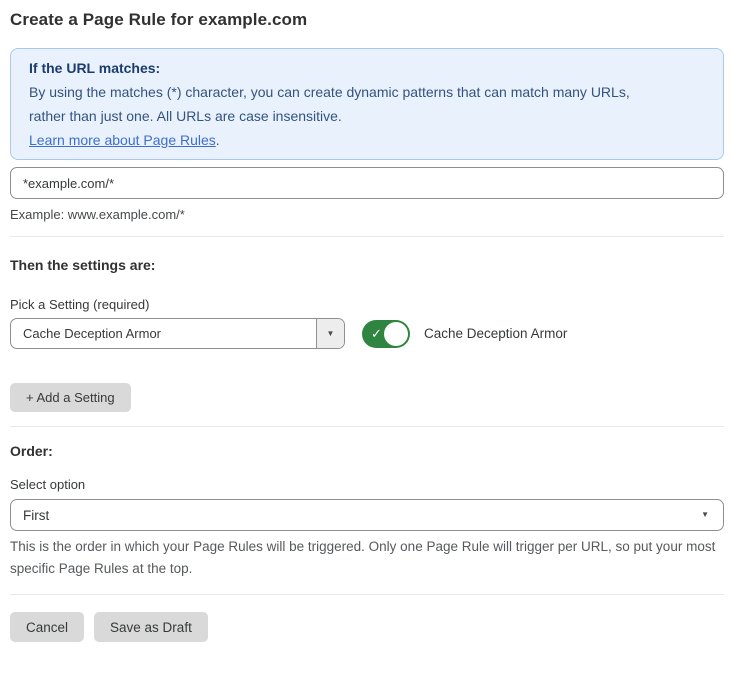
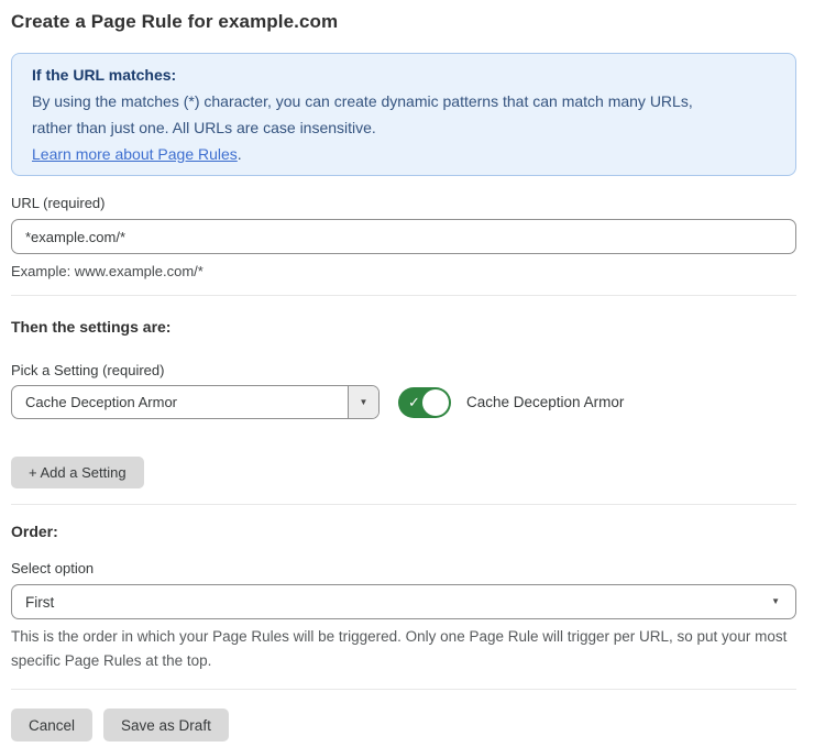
  Create a Page Rule for example.com
  If the URL matches:
  By using the matches (*) character, you can create dynamic patterns that can match many URLs,
  rather than just one. All URLs are case insensitive.
  Learn more about Page Rules.
+ URL (required)
  *example.com/*
  Example: www.example.com/*
  Then the settings are:
  Pick a Setting (required)
  Cache Deception Armor
  ▼
  ✓
  Cache Deception Armor
  + Add a Setting
  Order:
  Select option
  First
  ▼
  This is the order in which your Page Rules will be triggered. Only one Page Rule will trigger per URL, so put your most specific Page Rules at the top.
  Cancel
  Save as Draft
